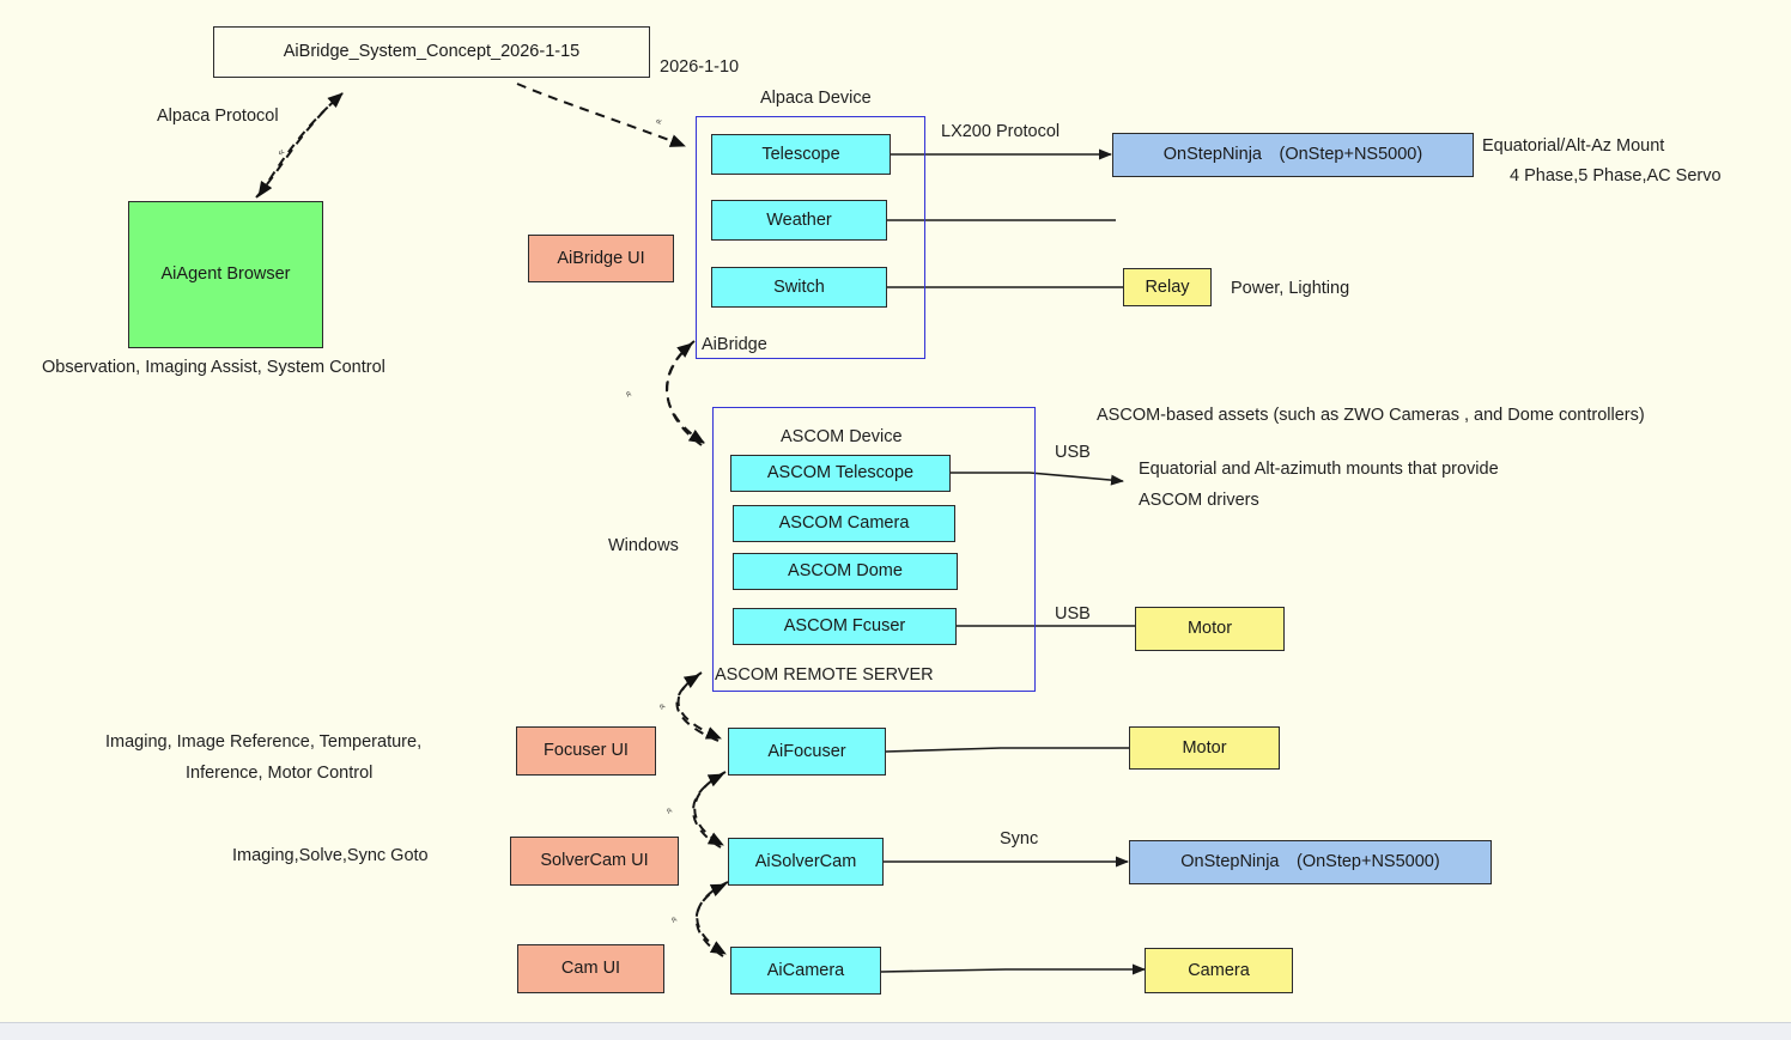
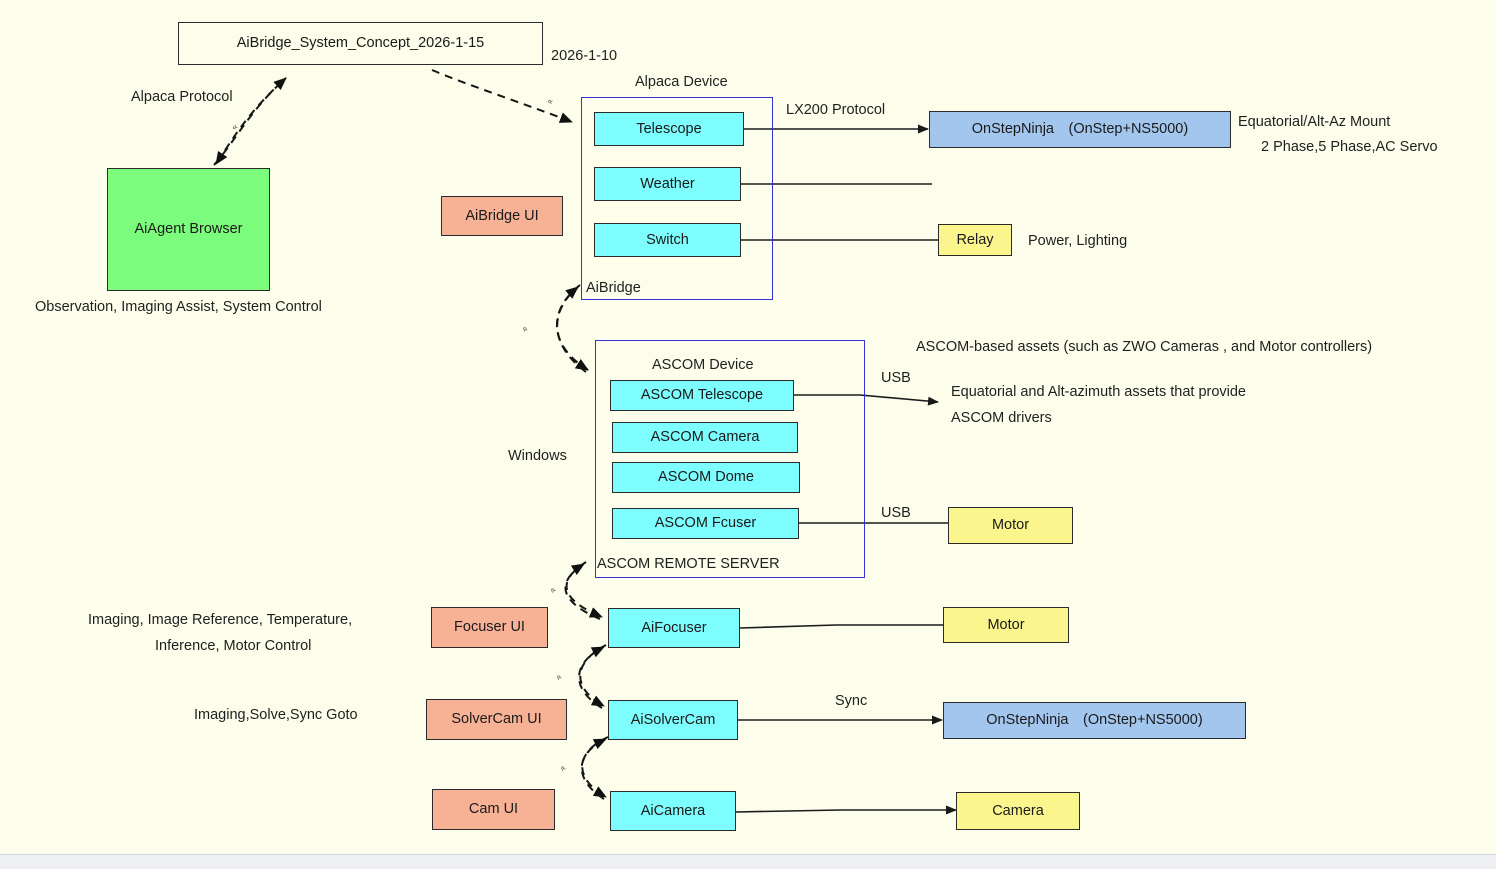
  AiBridge_System_Concept_2026-1-15
  2026-1-10
  Alpaca Protocol
  Alpaca Device
  AiBridge
  Telescope
  Weather
  Switch
  LX200 Protocol
  OnStepNinja (OnStep+NS5000)
  Equatorial/Alt-Az Mount
- 4 Phase,5 Phase,AC Servo
+ 2 Phase,5 Phase,AC Servo
  Relay
  Power, Lighting
  AiAgent Browser
  Observation, Imaging Assist, System Control
  AiBridge UI
  ASCOM Device
  ASCOM REMOTE SERVER
  Windows
  ASCOM Telescope
  ASCOM Camera
  ASCOM Dome
  ASCOM Fcuser
- ASCOM-based assets (such as ZWO Cameras , and Dome controllers)
+ ASCOM-based assets (such as ZWO Cameras , and Motor controllers)
  USB
- Equatorial and Alt-azimuth mounts that provide
+ Equatorial and Alt-azimuth assets that provide
  ASCOM drivers
  USB
  Motor
  Imaging, Image Reference, Temperature,
  Inference, Motor Control
  Focuser UI
  AiFocuser
  Motor
  Imaging,Solve,Sync Goto
  SolverCam UI
  AiSolverCam
  Sync
  OnStepNinja (OnStep+NS5000)
  Cam UI
  AiCamera
  Camera
